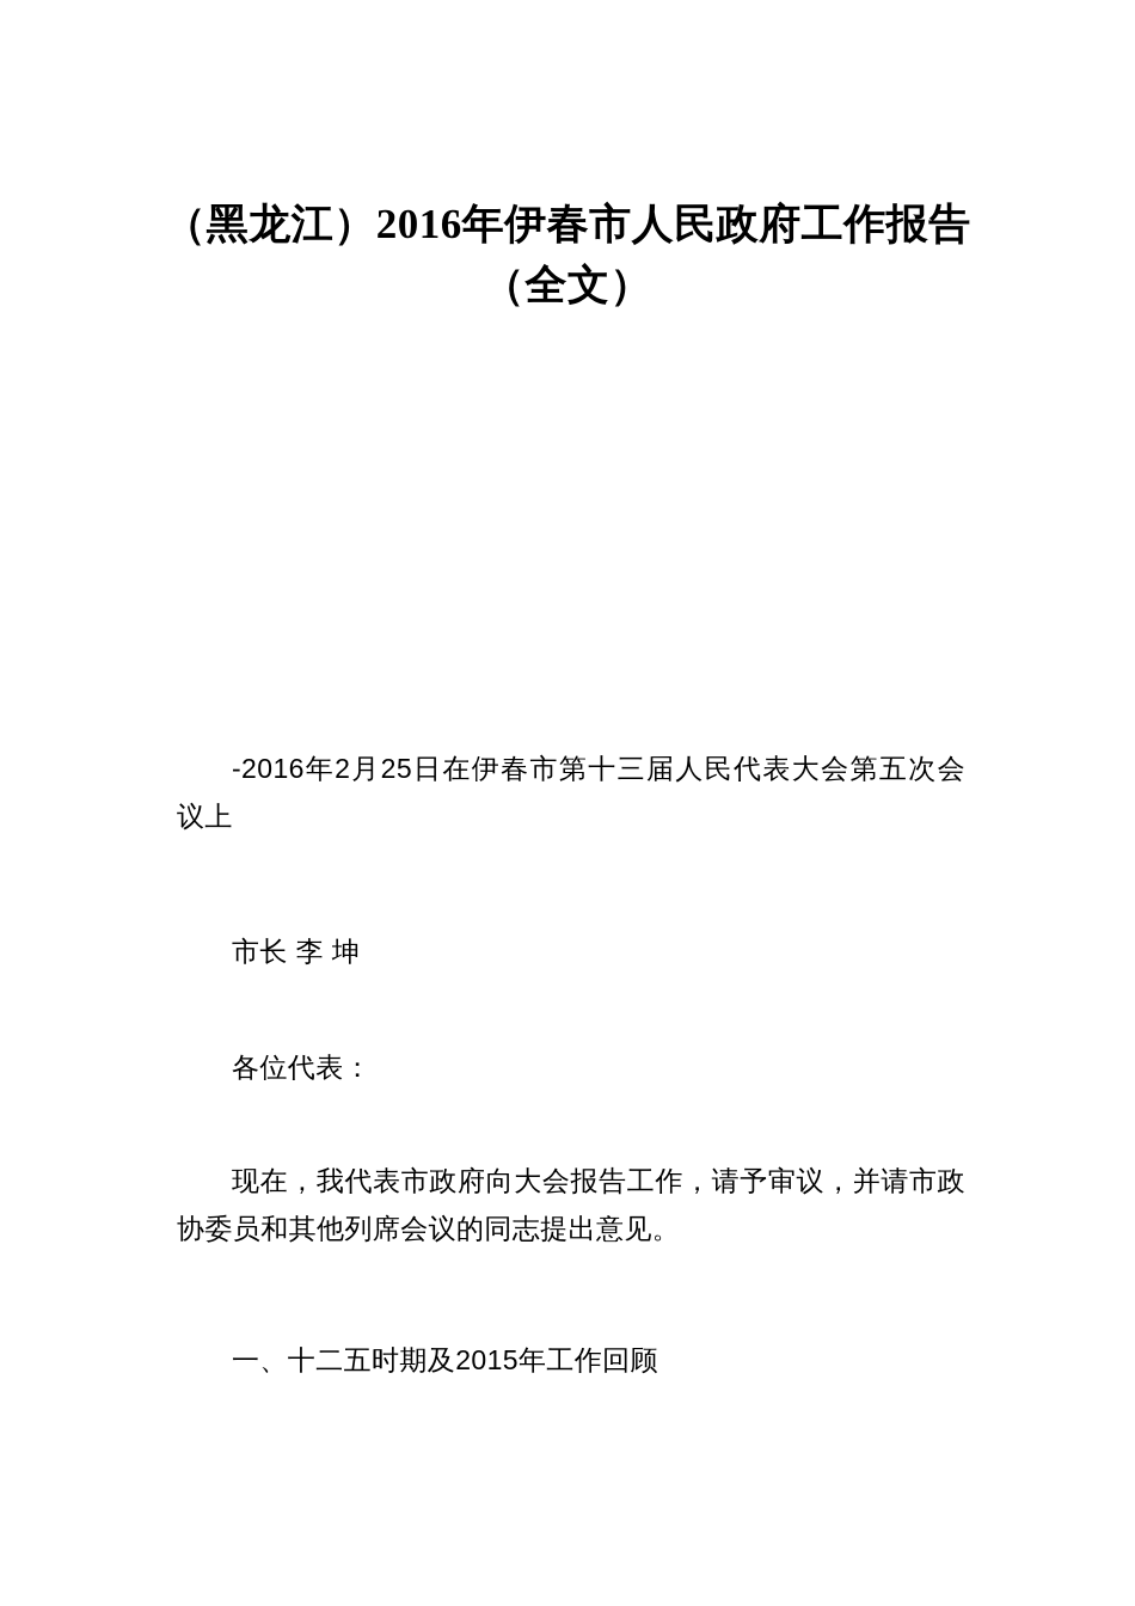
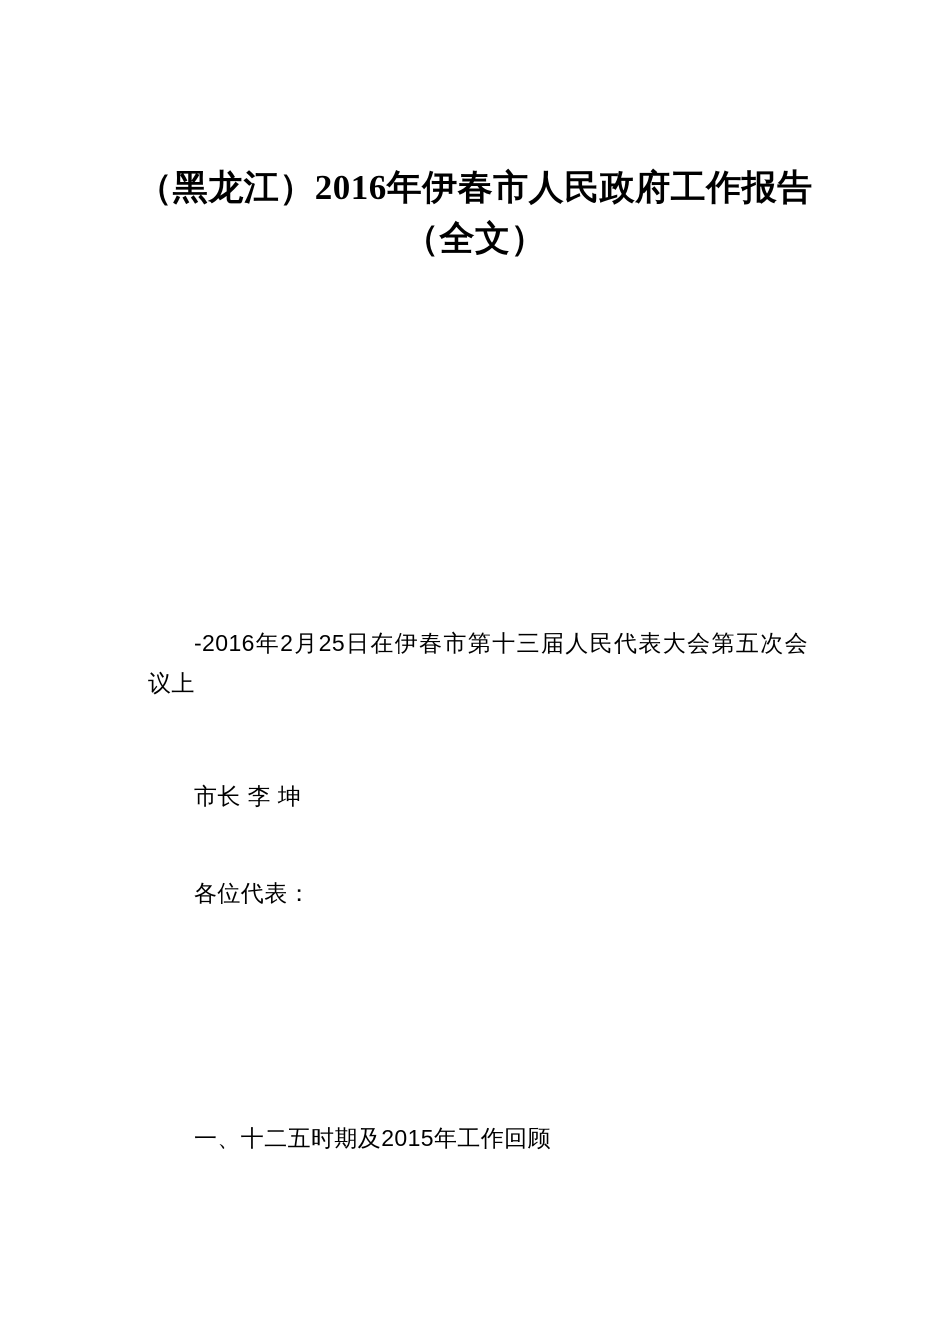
  （黑龙江）2016年伊春市人民政府工作报告（全文）
  -2016年2月25日在伊春市第十三届人民代表大会第五次会议上
  市长 李 坤
  各位代表：
- 现在，我代表市政府向大会报告工作，请予审议，并请市政协委员和其他列席会议的同志提出意见。
  一、十二五时期及2015年工作回顾
